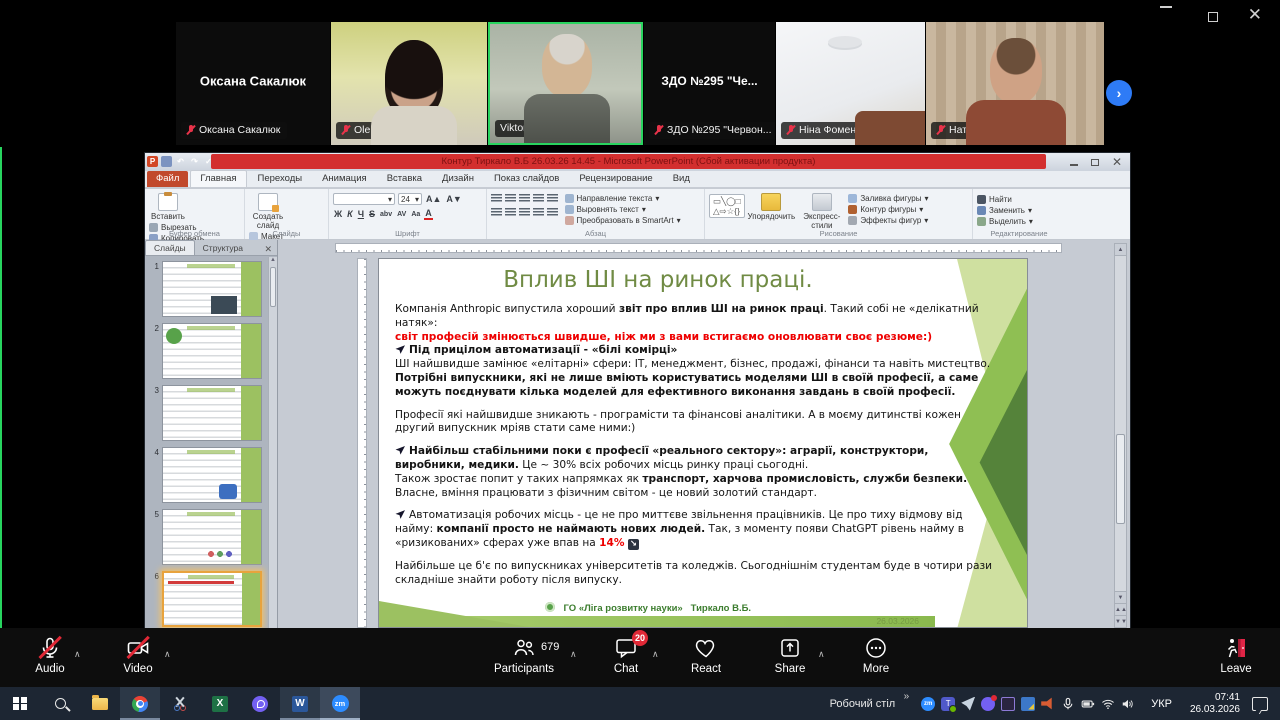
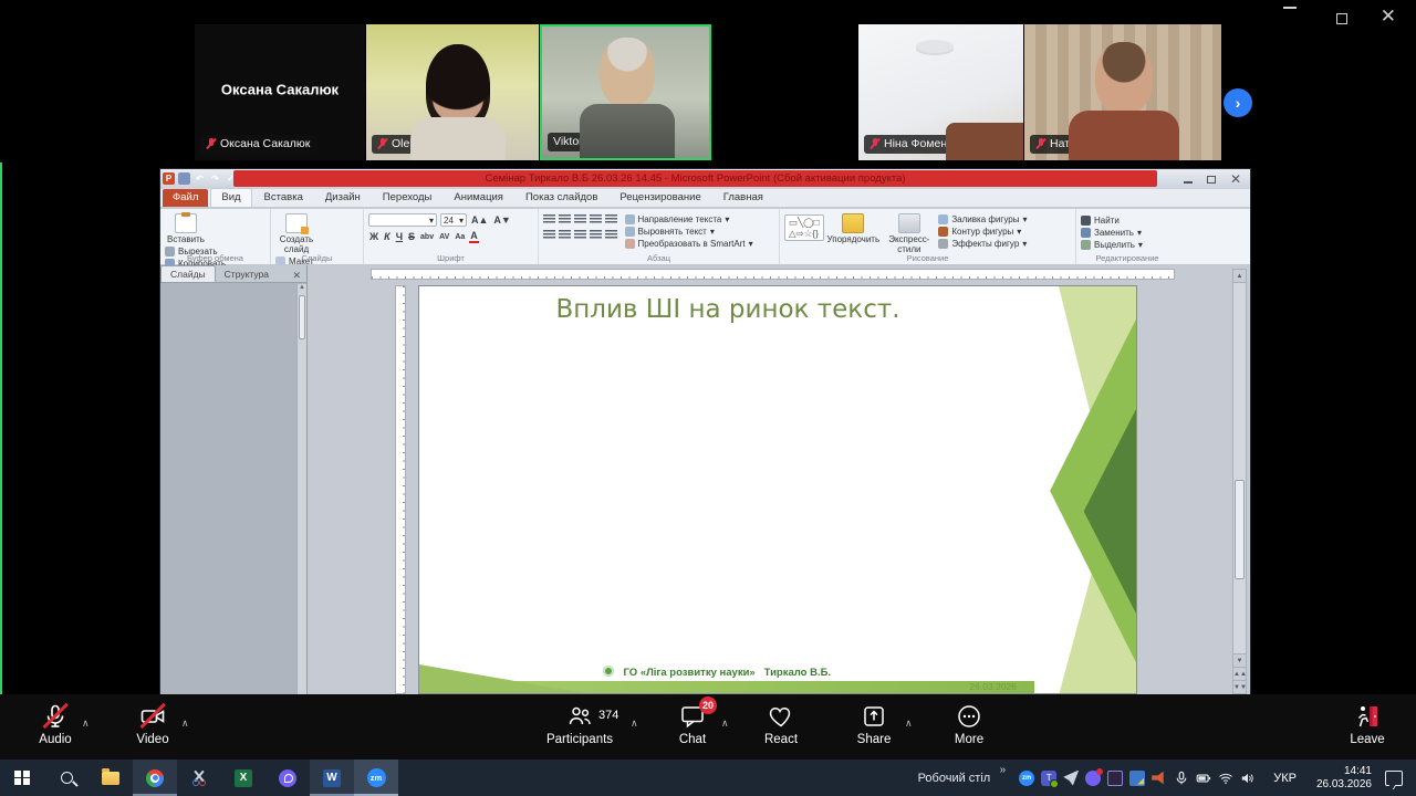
  ✕
  Оксана Сакалюк
  Оксана Сакалюк
- ЗДО №295 "Че...
- ЗДО №295 "Червон...
  Ніна Фомен
  ›
  P
  ↶
  ↷
  ✓
- Контур Тиркало В.Б 26.03.26 14.45 - Microsoft PowerPoint (Сбой активации продукта)
+ Семінар Тиркало В.Б 26.03.26 14.45 - Microsoft PowerPoint (Сбой активации продукта)
  ✕
  Файл
- Главная
+ Вид
- Переходы
+ Вставка
- Анимация
+ Дизайн
- Вставка
+ Переходы
- Дизайн
+ Анимация
  Показ слайдов
  Рецензирование
- Вид
+ Главная
  Вставить
  Вырезать
  Копировать
  Буфер обмена
  Создать слайд
  Макет
  Слайды
  ▾
  24
  ▾
  A▲
  A▼
  Ж
  К
  Ч
  S
  А
  Шрифт
  Направление текста
  ▾
  Выровнять текст
  ▾
  Преобразовать в SmartArt
  ▾
  Абзац
  ▭╲◯□
  △⇨☆{}
  Упорядочить
  Экспресс-стили
  Заливка фигуры
  ▾
  Контур фигуры
  ▾
  Эффекты фигур
  ▾
  Рисование
  Найти
  Заменить
  ▾
  Выделить
  ▾
  Редактирование
  Слайды
  Структура
  ✕
- 1
- 2
- 3
- 4
- 5
- 6
- Вплив ШІ на ринок праці.
+ Вплив ШІ на ринок текст.
- Компанія Anthropic випустила хороший звіт про вплив ШІ на ринок праці. Такий собі не «делікатний натяк»:
- світ професій змінюється швидше, ніж ми з вами встигаємо оновлювати своє резюме:)
- Під прицілом автоматизації - «білі комірці»
- ШІ найшвидше замінює «елітарні» сфери: ІТ, менеджмент, бізнес, продажі, фінанси та навіть мистецтво. Потрібні випускники, які не лише вміють користуватись моделями ШІ в своїй професії, а саме можуть поєднувати кілька моделей для ефективного виконання завдань в своїй професії.
- Професії які найшвидше зникають - програмісти та фінансові аналітики. А в моєму дитинстві кожен другий випускник мріяв стати саме ними:)
- Найбільш стабільними поки є професії «реального сектору»: аграрії, конструктори, виробники, медики. Це ~ 30% всіх робочих місць ринку праці сьогодні.
- Також зростає попит у таких напрямках як транспорт, харчова промисловість, служби безпеки.
- Власне, вміння працювати з фізичним світом - це новий золотий стандарт.
- Автоматизація робочих місць - це не про миттєве звільнення працівників. Це про тиху відмову від найму: компанії просто не наймають нових людей. Так, з моменту появи ChatGPT рівень найму в «ризикованих» сферах уже впав на 14% ↘
- Найбільше це б'є по випускниках університетів та коледжів. Сьогоднішнім студентам буде в чотири рази складніше знайти роботу після випуску.
  ГО «Ліга розвитку науки» Тиркало В.Б.
  26.03.2026
  Audio
  ∧
  Video
  ∧
- 679
+ 374
  Participants
  ∧
  20
  Chat
  ∧
  React
  Share
  ∧
  More
  Leave
  X
  W
  zm
  Робочий стіл
  »
  T
  УКР
- 07:41
+ 14:41
  26.03.2026
